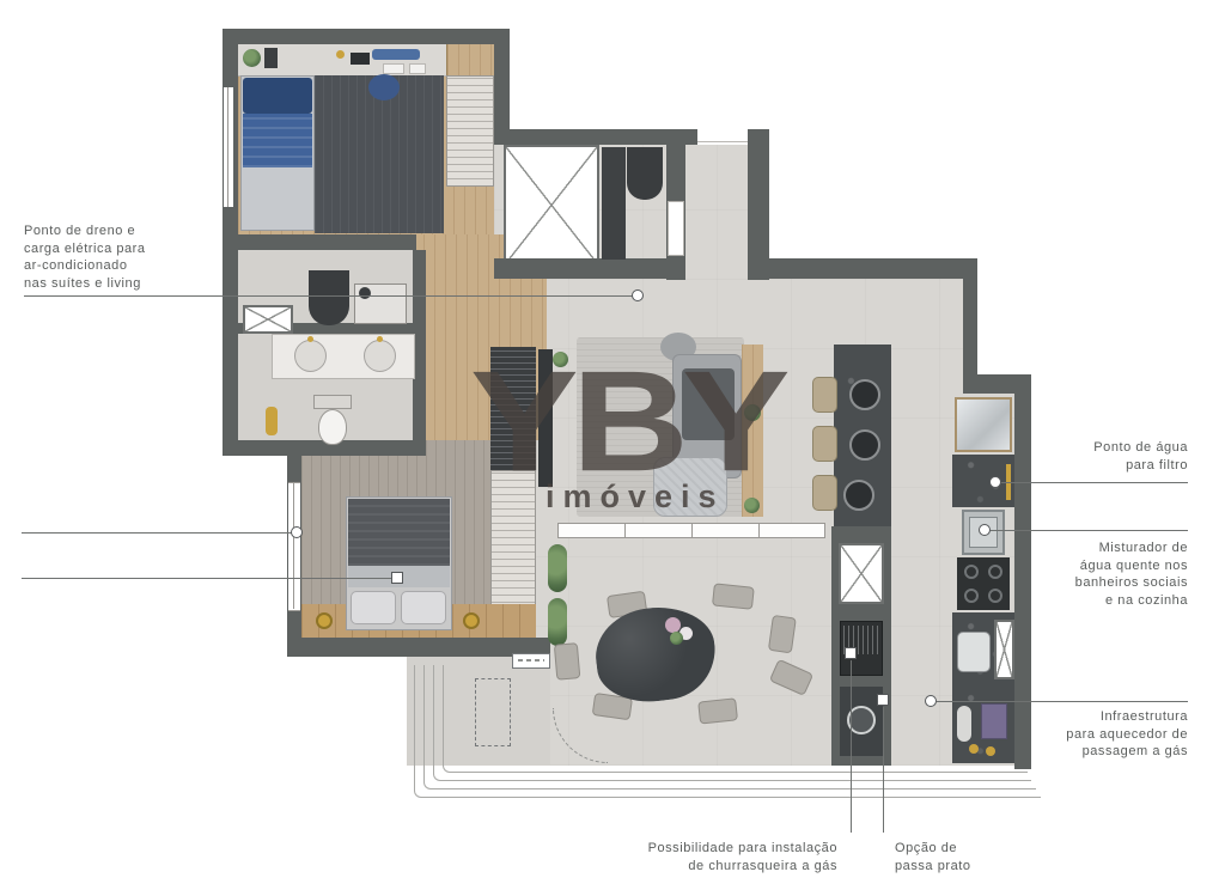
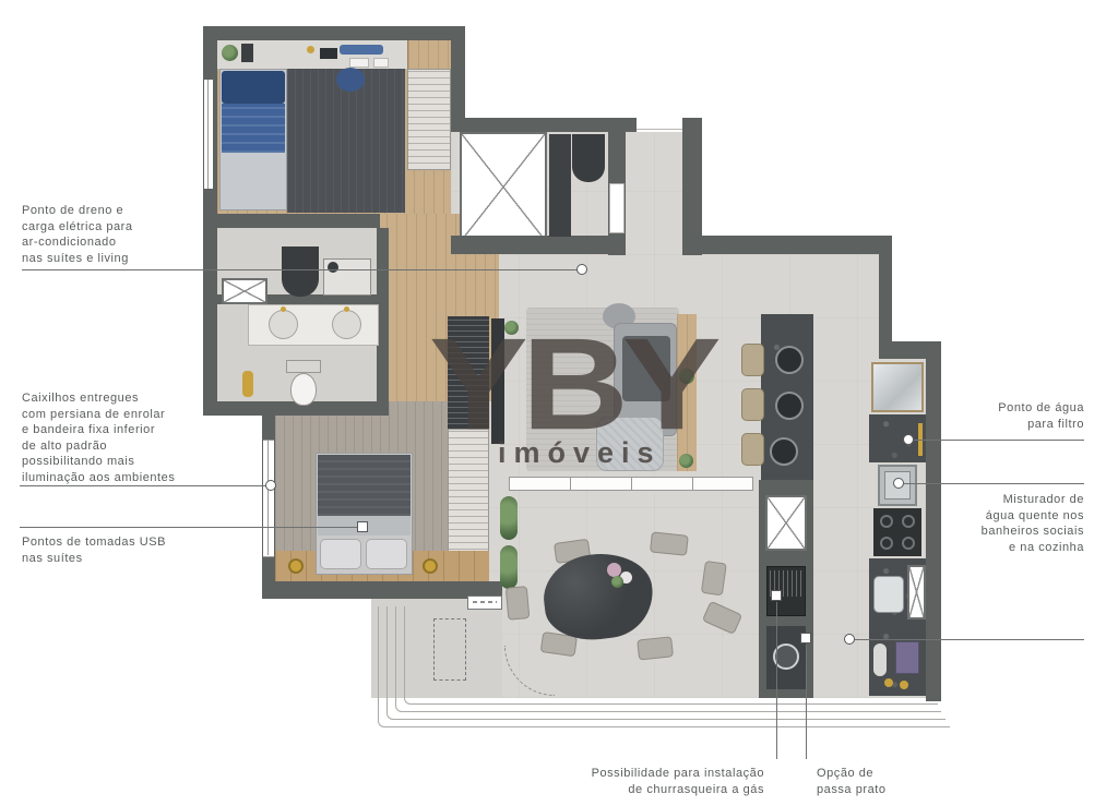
  YBY
  imóveis
  Ponto de dreno e
  carga elétrica para
  ar-condicionado
  nas suítes e living
+ Caixilhos entregues
+ com persiana de enrolar
+ e bandeira fixa inferior
+ de alto padrão
+ possibilitando mais
+ iluminação aos ambientes
+ Pontos de tomadas USB
+ nas suítes
  Ponto de água
  para filtro
  Misturador de
  água quente nos
  banheiros sociais
  e na cozinha
- Infraestrutura
- para aquecedor de
- passagem a gás
  Possibilidade para instalação
  de churrasqueira a gás
  Opção de
  passa prato
